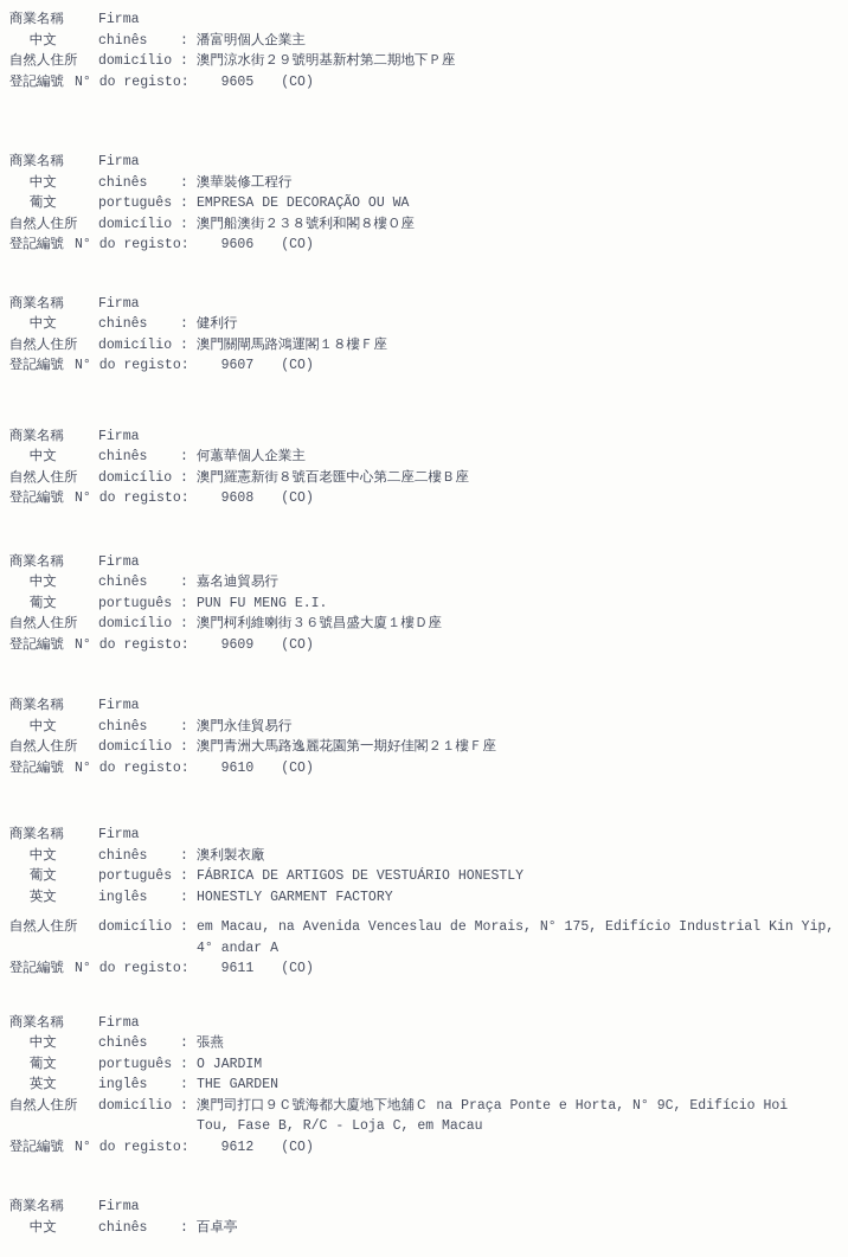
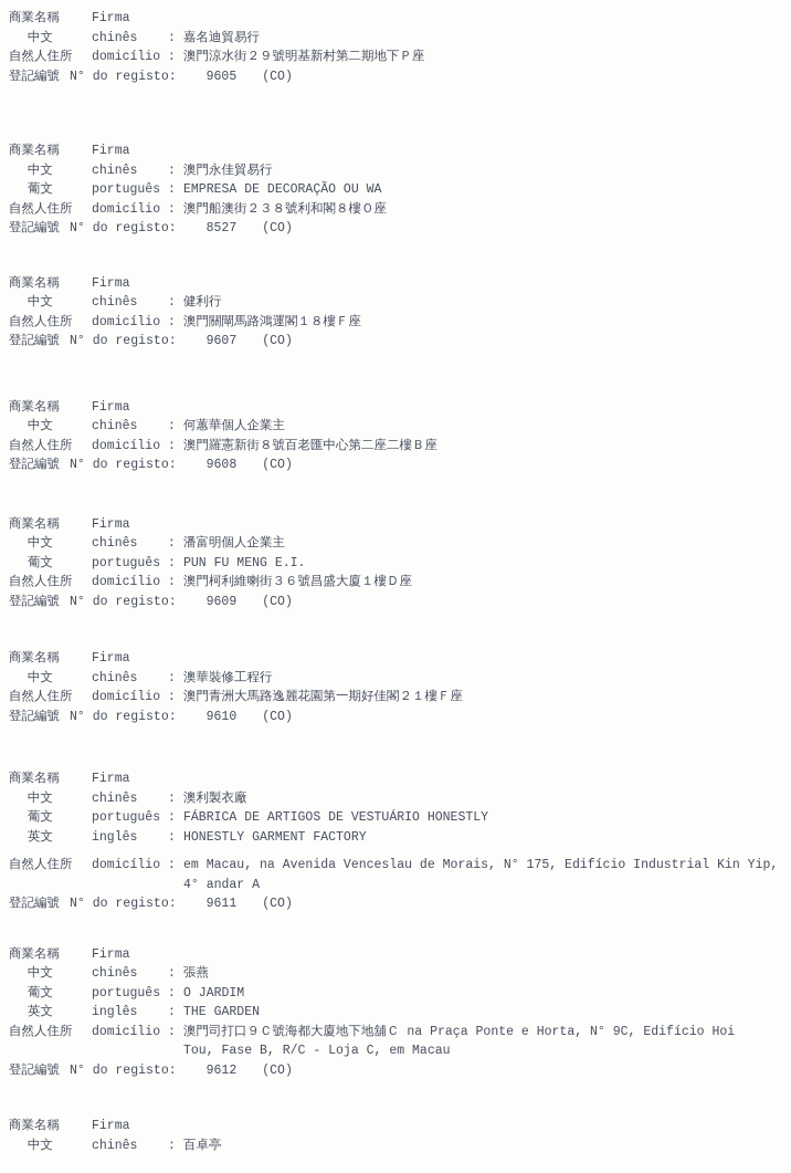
  商業名稱
  Firma
  中文
  chinês
  :
- 潘富明個人企業主
+ 嘉名迪貿易行
  自然人住所
  domicílio
  :
  澳門涼水街２９號明基新村第二期地下Ｐ座
  登記編號
  N° do registo:
  9605
  (CO)
  商業名稱
  Firma
  中文
  chinês
  :
- 澳華裝修工程行
+ 澳門永佳貿易行
  葡文
  português
  :
  EMPRESA DE DECORAÇÃO OU WA
  自然人住所
  domicílio
  :
  澳門船澳街２３８號利和閣８樓Ｏ座
  登記編號
  N° do registo:
- 9606
+ 8527
  (CO)
  商業名稱
  Firma
  中文
  chinês
  :
  健利行
  自然人住所
  domicílio
  :
  澳門關閘馬路鴻運閣１８樓Ｆ座
  登記編號
  N° do registo:
  9607
  (CO)
  商業名稱
  Firma
  中文
  chinês
  :
  何蕙華個人企業主
  自然人住所
  domicílio
  :
  澳門羅憲新街８號百老匯中心第二座二樓Ｂ座
  登記編號
  N° do registo:
  9608
  (CO)
  商業名稱
  Firma
  中文
  chinês
  :
- 嘉名迪貿易行
+ 潘富明個人企業主
  葡文
  português
  :
  PUN FU MENG E.I.
  自然人住所
  domicílio
  :
  澳門柯利維喇街３６號昌盛大廈１樓Ｄ座
  登記編號
  N° do registo:
  9609
  (CO)
  商業名稱
  Firma
  中文
  chinês
  :
- 澳門永佳貿易行
+ 澳華裝修工程行
  自然人住所
  domicílio
  :
  澳門青洲大馬路逸麗花園第一期好佳閣２１樓Ｆ座
  登記編號
  N° do registo:
  9610
  (CO)
  商業名稱
  Firma
  中文
  chinês
  :
  澳利製衣廠
  葡文
  português
  :
  FÁBRICA DE ARTIGOS DE VESTUÁRIO HONESTLY
  英文
  inglês
  :
  HONESTLY GARMENT FACTORY
  自然人住所
  domicílio
  :
  em Macau, na Avenida Venceslau de Morais, N° 175, Edifício Industrial Kin Yip,
  4° andar A
  登記編號
  N° do registo:
  9611
  (CO)
  商業名稱
  Firma
  中文
  chinês
  :
  張燕
  葡文
  português
  :
  O JARDIM
  英文
  inglês
  :
  THE GARDEN
  自然人住所
  domicílio
  :
  澳門司打口９Ｃ號海都大廈地下地舖Ｃ na Praça Ponte e Horta, N° 9C, Edifício Hoi
  Tou, Fase B, R/C - Loja C, em Macau
  登記編號
  N° do registo:
  9612
  (CO)
  商業名稱
  Firma
  中文
  chinês
  :
  百卓亭
